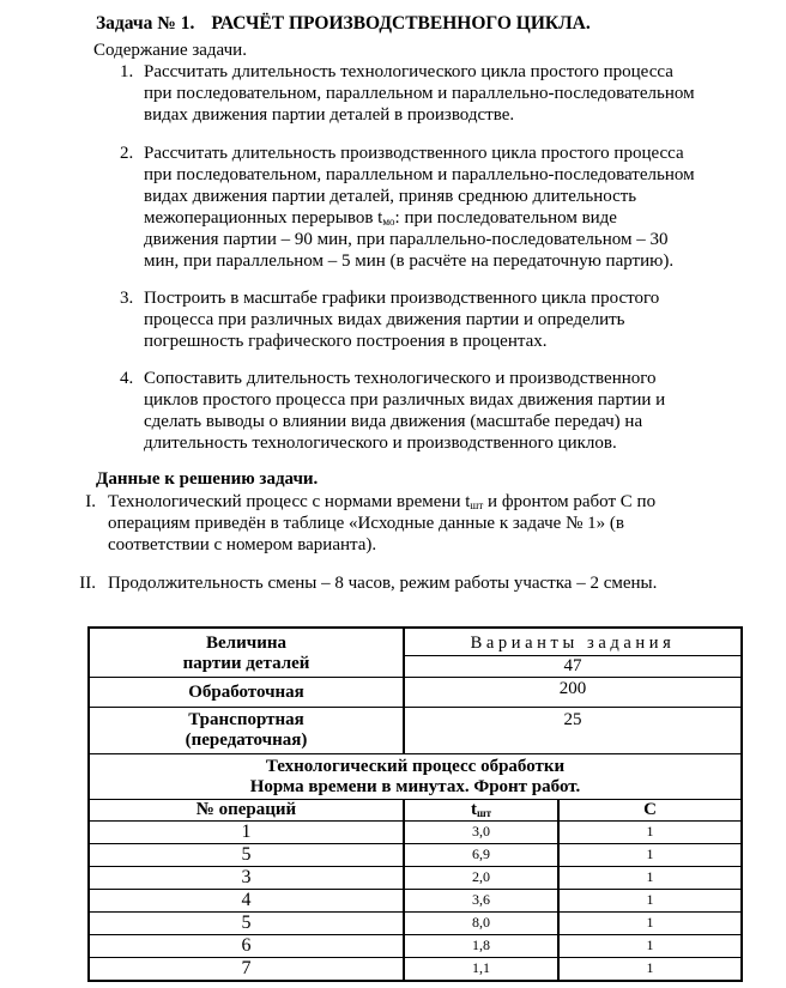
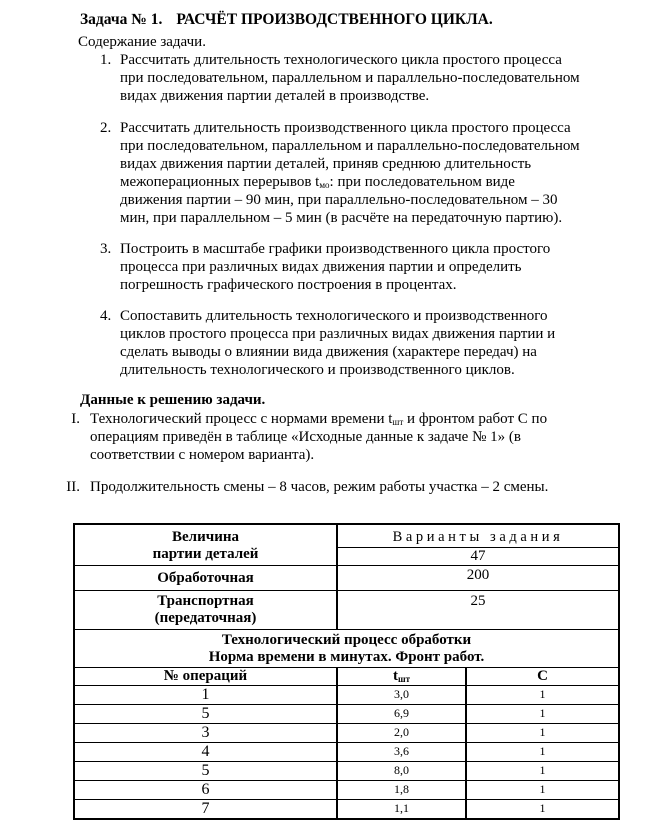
  Задача № 1. РАСЧЁТ ПРОИЗВОДСТВЕННОГО ЦИКЛА.
  Содержание задачи.
  1.
  Рассчитать длительность технологического цикла простого процесса
  при последовательном, параллельном и параллельно-последовательном
  видах движения партии деталей в производстве.
  2.
  Рассчитать длительность производственного цикла простого процесса
  при последовательном, параллельном и параллельно-последовательном
  видах движения партии деталей, приняв среднюю длительность
  межоперационных перерывов tмо: при последовательном виде
  движения партии – 90 мин, при параллельно-последовательном – 30
  мин, при параллельном – 5 мин (в расчёте на передаточную партию).
  3.
  Построить в масштабе графики производственного цикла простого
  процесса при различных видах движения партии и определить
  погрешность графического построения в процентах.
  4.
  Сопоставить длительность технологического и производственного
  циклов простого процесса при различных видах движения партии и
- сделать выводы о влиянии вида движения (масштабе передач) на
+ сделать выводы о влиянии вида движения (характере передач) на
  длительность технологического и производственного циклов.
  Данные к решению задачи.
  I.
  Технологический процесс с нормами времени tшт и фронтом работ С по
  операциям приведён в таблице «Исходные данные к задаче № 1» (в
  соответствии с номером варианта).
  II.
  Продолжительность смены – 8 часов, режим работы участка – 2 смены.
  Величина партии деталей	Варианты задания
  47
  Обработочная	200
  Транспортная (передаточная)	25
  Технологический процесс обработки Норма времени в минутах. Фронт работ.
  № операций	tшт	С
  1	3,0	1
  5	6,9	1
  3	2,0	1
  4	3,6	1
  5	8,0	1
  6	1,8	1
  7	1,1	1
